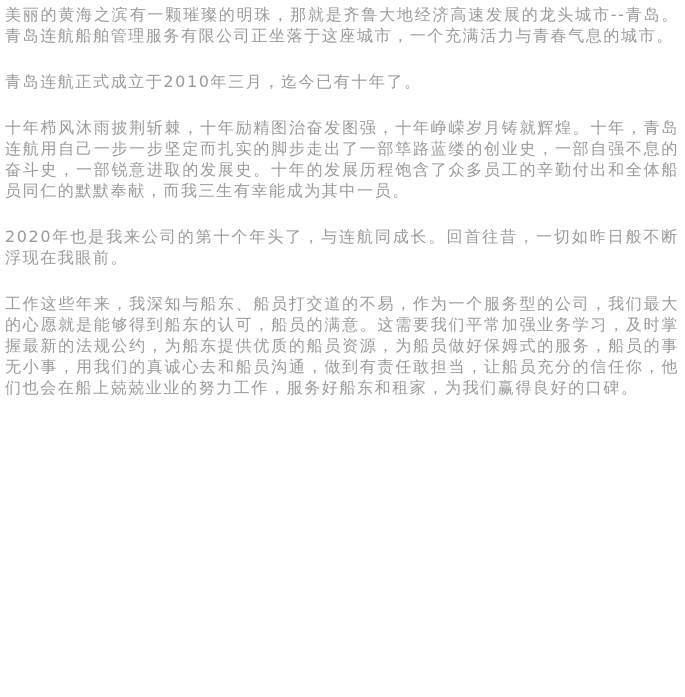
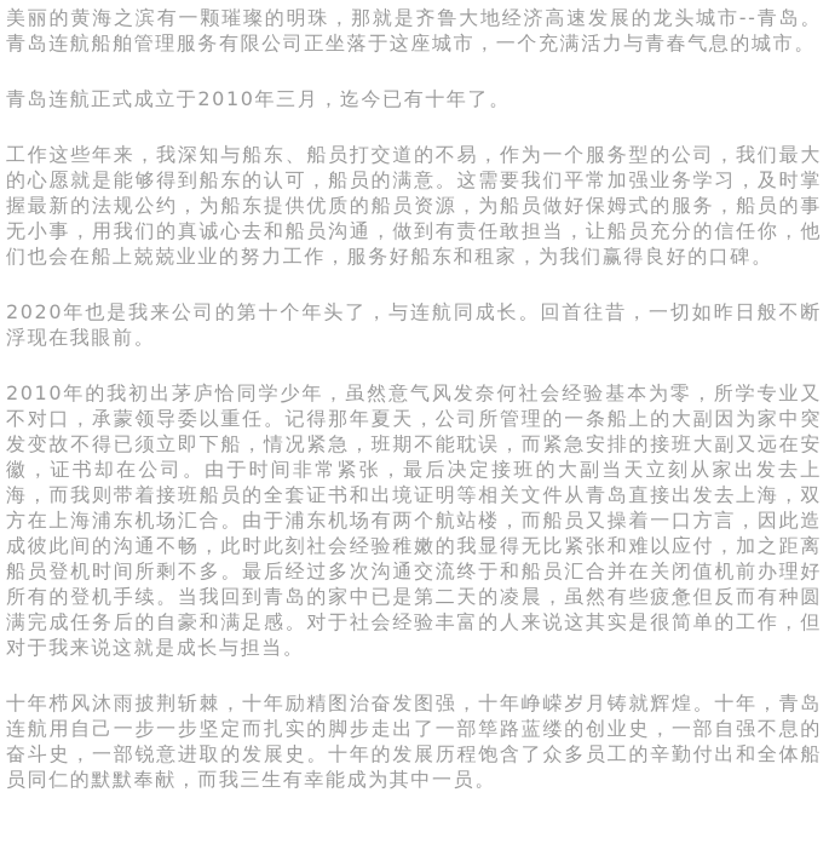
  美丽的黄海之滨有一颗璀璨的明珠，那就是齐鲁大地经济高速发展的龙头城市--青岛。青岛连航船舶管理服务有限公司正坐落于这座城市，一个充满活力与青春气息的城市。
  青岛连航正式成立于2010年三月，迄今已有十年了。
- 十年栉风沐雨披荆斩棘，十年励精图治奋发图强，十年峥嵘岁月铸就辉煌。十年，青岛连航用自己一步一步坚定而扎实的脚步走出了一部筚路蓝缕的创业史，一部自强不息的奋斗史，一部锐意进取的发展史。十年的发展历程饱含了众多员工的辛勤付出和全体船员同仁的默默奉献，而我三生有幸能成为其中一员。
+ 工作这些年来，我深知与船东、船员打交道的不易，作为一个服务型的公司，我们最大的心愿就是能够得到船东的认可，船员的满意。这需要我们平常加强业务学习，及时掌握最新的法规公约，为船东提供优质的船员资源，为船员做好保姆式的服务，船员的事无小事，用我们的真诚心去和船员沟通，做到有责任敢担当，让船员充分的信任你，他们也会在船上兢兢业业的努力工作，服务好船东和租家，为我们赢得良好的口碑。
  2020年也是我来公司的第十个年头了，与连航同成长。回首往昔，一切如昨日般不断浮现在我眼前。
+ 2010年的我初出茅庐恰同学少年，虽然意气风发奈何社会经验基本为零，所学专业又不对口，承蒙领导委以重任。记得那年夏天，公司所管理的一条船上的大副因为家中突发变故不得已须立即下船，情况紧急，班期不能耽误，而紧急安排的接班大副又远在安徽，证书却在公司。由于时间非常紧张，最后决定接班的大副当天立刻从家出发去上海，而我则带着接班船员的全套证书和出境证明等相关文件从青岛直接出发去上海，双方在上海浦东机场汇合。由于浦东机场有两个航站楼，而船员又操着一口方言，因此造成彼此间的沟通不畅，此时此刻社会经验稚嫩的我显得无比紧张和难以应付，加之距离船员登机时间所剩不多。最后经过多次沟通交流终于和船员汇合并在关闭值机前办理好所有的登机手续。当我回到青岛的家中已是第二天的凌晨，虽然有些疲惫但反而有种圆满完成任务后的自豪和满足感。对于社会经验丰富的人来说这其实是很简单的工作，但对于我来说这就是成长与担当。
- 工作这些年来，我深知与船东、船员打交道的不易，作为一个服务型的公司，我们最大的心愿就是能够得到船东的认可，船员的满意。这需要我们平常加强业务学习，及时掌握最新的法规公约，为船东提供优质的船员资源，为船员做好保姆式的服务，船员的事无小事，用我们的真诚心去和船员沟通，做到有责任敢担当，让船员充分的信任你，他们也会在船上兢兢业业的努力工作，服务好船东和租家，为我们赢得良好的口碑。
+ 十年栉风沐雨披荆斩棘，十年励精图治奋发图强，十年峥嵘岁月铸就辉煌。十年，青岛连航用自己一步一步坚定而扎实的脚步走出了一部筚路蓝缕的创业史，一部自强不息的奋斗史，一部锐意进取的发展史。十年的发展历程饱含了众多员工的辛勤付出和全体船员同仁的默默奉献，而我三生有幸能成为其中一员。
